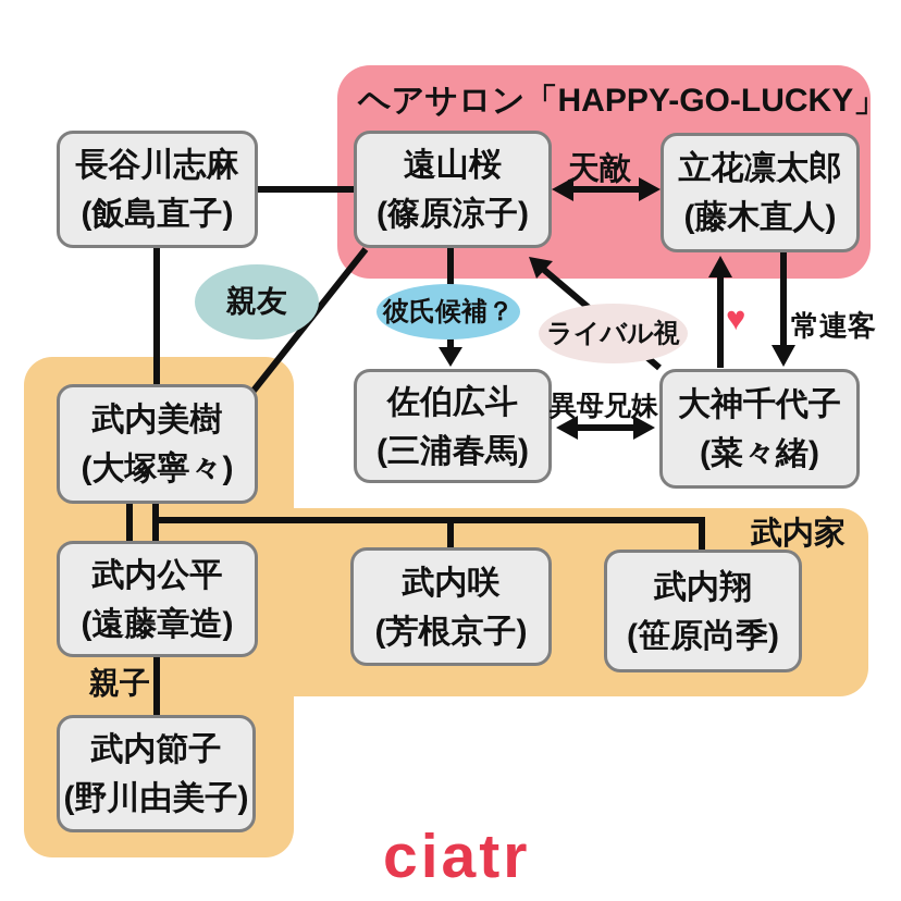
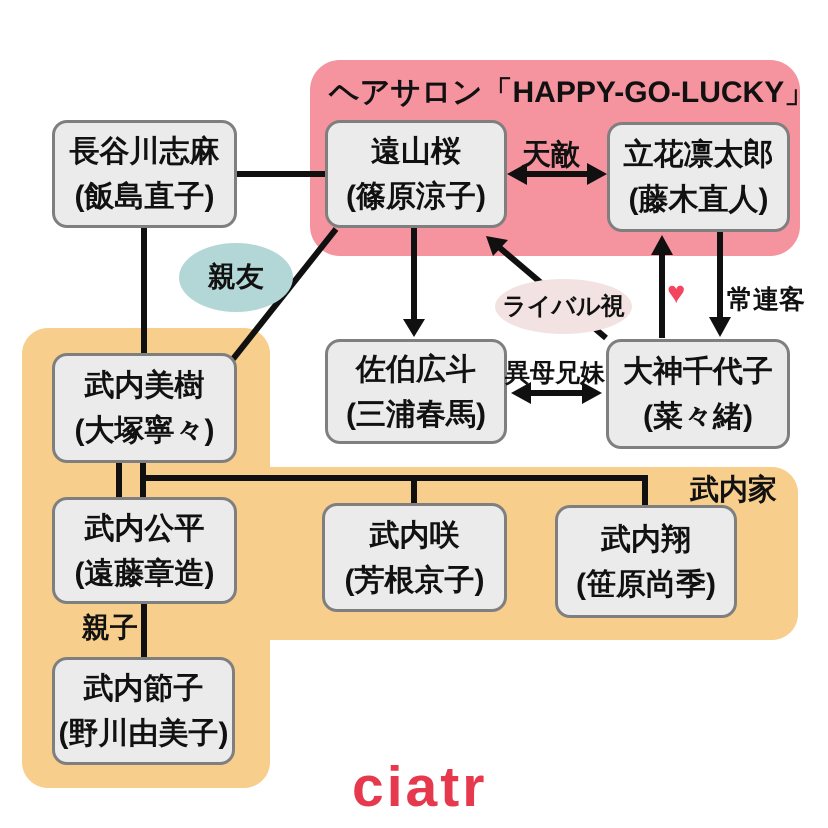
  親友
- 彼氏候補？
  ライバル視
  長谷川志麻
  (飯島直子)
  遠山桜
  (篠原涼子)
  立花凛太郎
  (藤木直人)
  佐伯広斗
  (三浦春馬)
  大神千代子
  (菜々緒)
  武内美樹
  (大塚寧々)
  武内公平
  (遠藤章造)
  武内咲
  (芳根京子)
  武内翔
  (笹原尚季)
  武内節子
  (野川由美子)
  ヘアサロン「HAPPY-GO-LUCKY」
  武内家
  天敵
  異母兄妹
  常連客
  ♥
  親子
  ciatr
